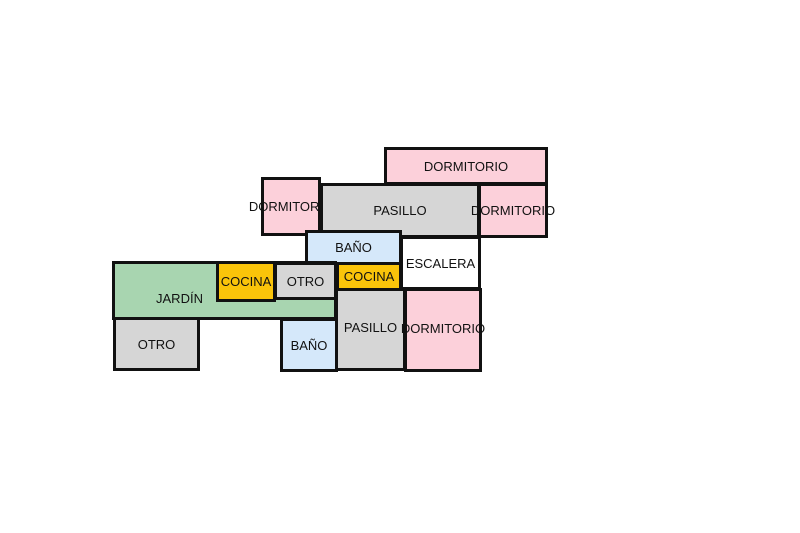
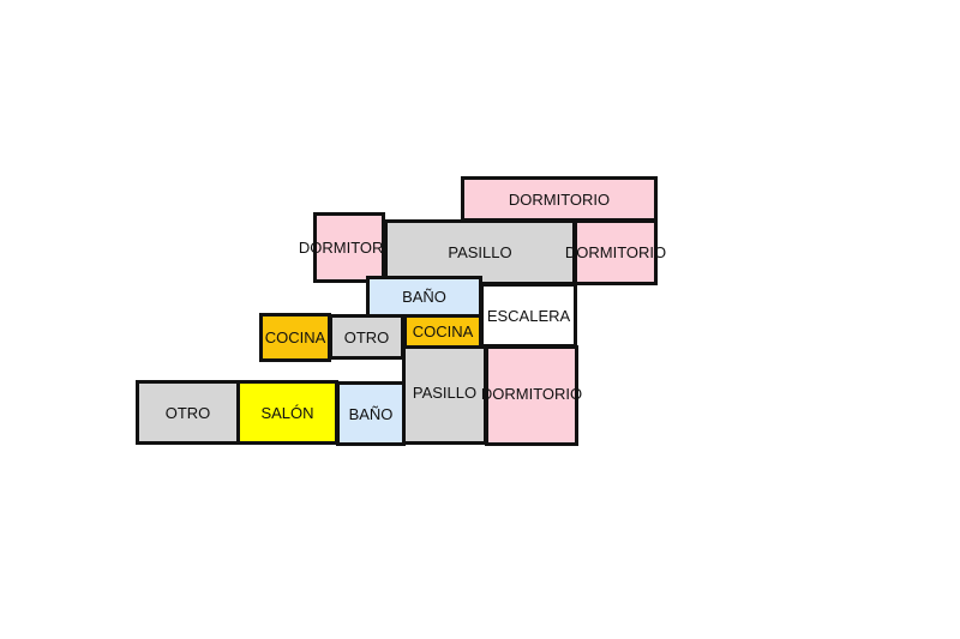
  DORMITORIO
  DORMITOR
  PASILLO
  DORMITORIO
  BAÑO
  ESCALERA
- JARDÍN
  COCINA
  OTRO
  COCINA
  OTRO
+ SALÓN
  BAÑO
  PASILLO
  DORMITORIO
